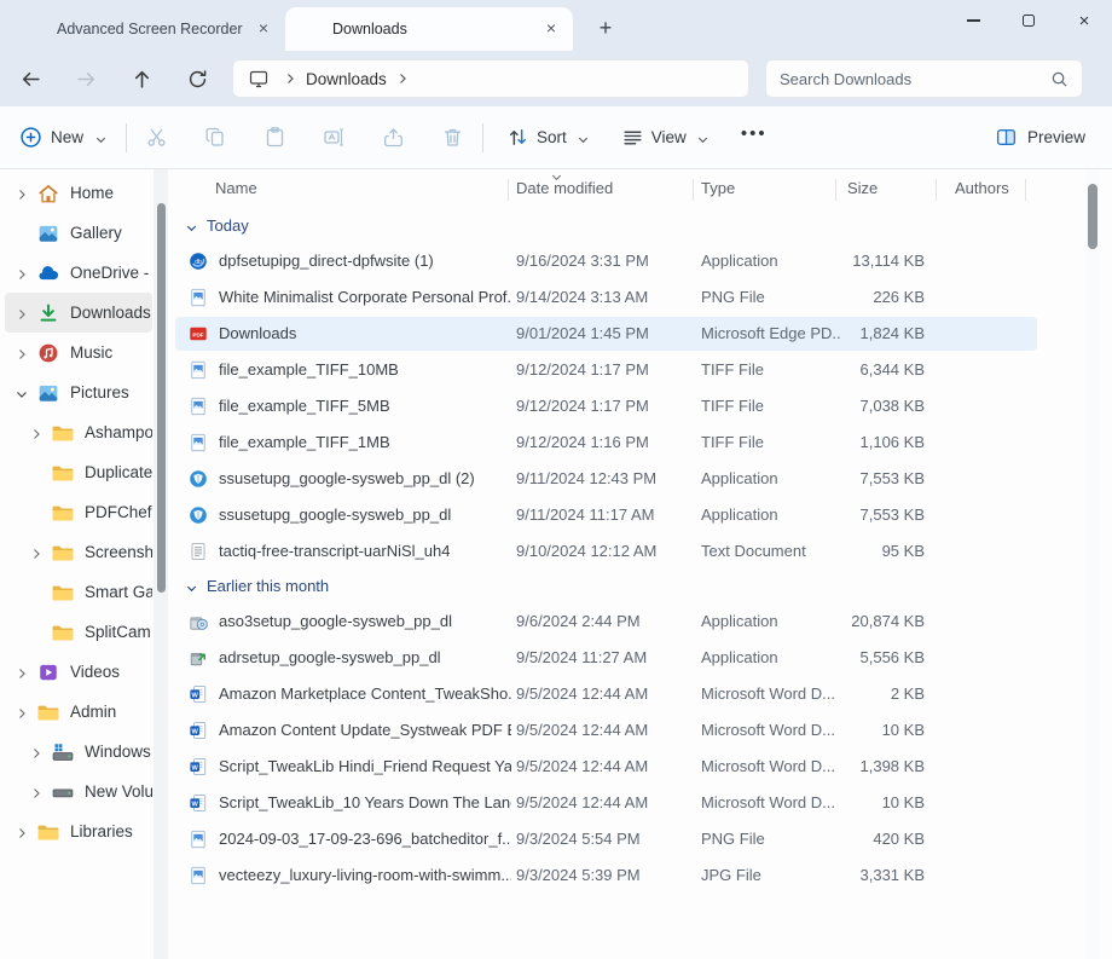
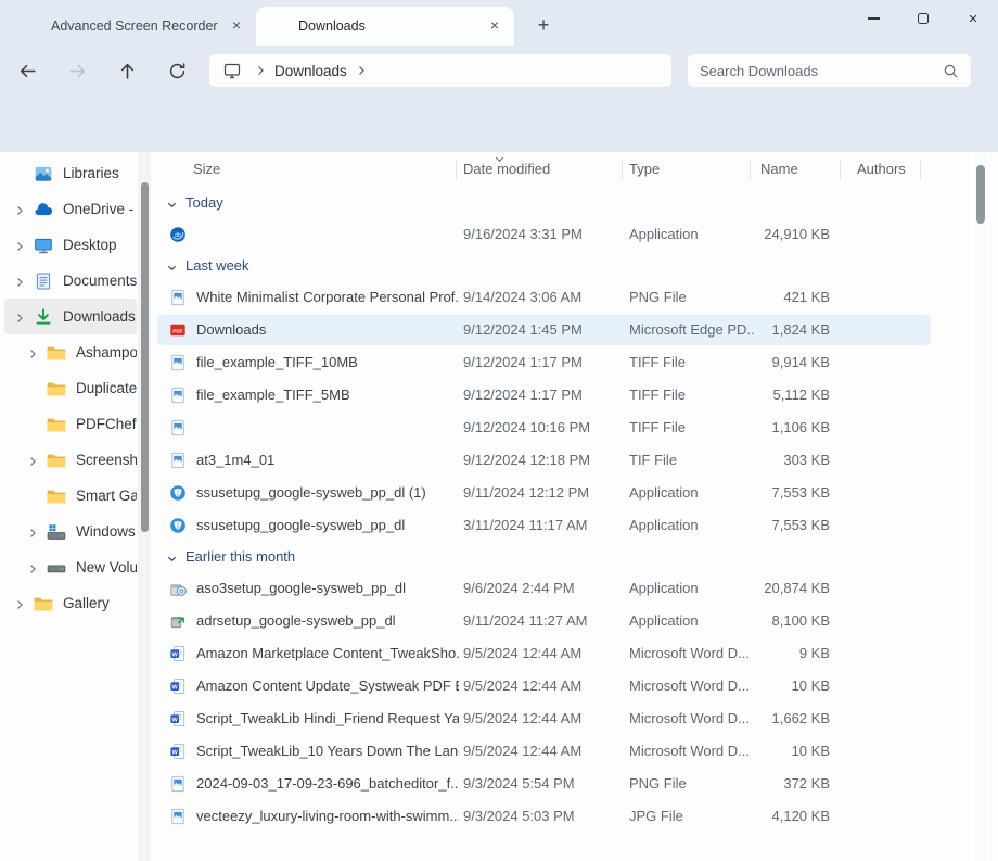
  Advanced Screen Recorder
  ×
  Downloads
  ×
  +
  ×
  Downloads
  Search Downloads
- New
- Sort
- View
- •••
- Preview
- Home
- Gallery
+ Libraries
  OneDrive -
+ Desktop
+ Documents
  Downloads
- Music
- Pictures
  Ashampo
  Duplicate
  PDFChef
  Screensh
  Smart Ga
- SplitCam
- Videos
- Admin
  Windows
  New Volu
- Libraries
+ Gallery
- Name
+ Size
  Date modified
  Type
- Size
+ Name
  Authors
  Today
- dpfsetupipg_direct-dpfwsite (1)
  9/16/2024 3:31 PM
  Application
- 13,114 KB
+ 24,910 KB
+ Last week
  White Minimalist Corporate Personal Prof.
- 9/14/2024 3:13 AM
+ 9/14/2024 3:06 AM
  PNG File
- 226 KB
+ 421 KB
  Downloads
- 9/01/2024 1:45 PM
+ 9/12/2024 1:45 PM
  Microsoft Edge PD..
  1,824 KB
  file_example_TIFF_10MB
  9/12/2024 1:17 PM
  TIFF File
- 6,344 KB
+ 9,914 KB
  file_example_TIFF_5MB
  9/12/2024 1:17 PM
  TIFF File
- 7,038 KB
+ 5,112 KB
- file_example_TIFF_1MB
- 9/12/2024 1:16 PM
+ 9/12/2024 10:16 PM
  TIFF File
  1,106 KB
+ at3_1m4_01
+ 9/12/2024 12:18 PM
+ TIF File
+ 303 KB
- ssusetupg_google-sysweb_pp_dl (2)
+ ssusetupg_google-sysweb_pp_dl (1)
- 9/11/2024 12:43 PM
+ 9/11/2024 12:12 PM
  Application
  7,553 KB
  ssusetupg_google-sysweb_pp_dl
- 9/11/2024 11:17 AM
+ 3/11/2024 11:17 AM
  Application
  7,553 KB
- tactiq-free-transcript-uarNiSl_uh4
- 9/10/2024 12:12 AM
- Text Document
- 95 KB
  Earlier this month
  aso3setup_google-sysweb_pp_dl
  9/6/2024 2:44 PM
  Application
  20,874 KB
  adrsetup_google-sysweb_pp_dl
- 9/5/2024 11:27 AM
+ 9/11/2024 11:27 AM
  Application
- 5,556 KB
+ 8,100 KB
  Amazon Marketplace Content_TweakSho.
  9/5/2024 12:44 AM
  Microsoft Word D...
- 2 KB
+ 9 KB
  Amazon Content Update_Systweak PDF
  9/5/2024 12:44 AM
  Microsoft Word D...
  10 KB
  Script_TweakLib Hindi_Friend Request Ya
  9/5/2024 12:44 AM
  Microsoft Word D...
- 1,398 KB
+ 1,662 KB
  Script_TweakLib_10 Years Down The Lan
  9/5/2024 12:44 AM
  Microsoft Word D...
  10 KB
  2024-09-03_17-09-23-696_batcheditor_f..
  9/3/2024 5:54 PM
  PNG File
- 420 KB
+ 372 KB
  vecteezy_luxury-living-room-with-swimm..
- 9/3/2024 5:39 PM
+ 9/3/2024 5:03 PM
  JPG File
- 3,331 KB
+ 4,120 KB
